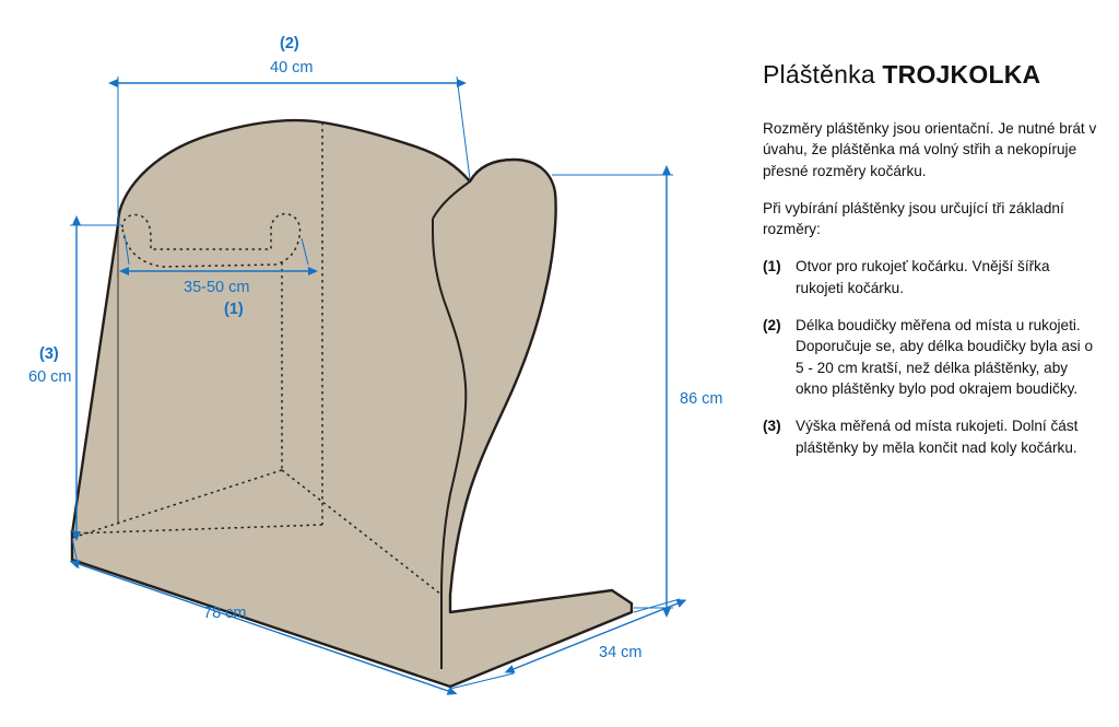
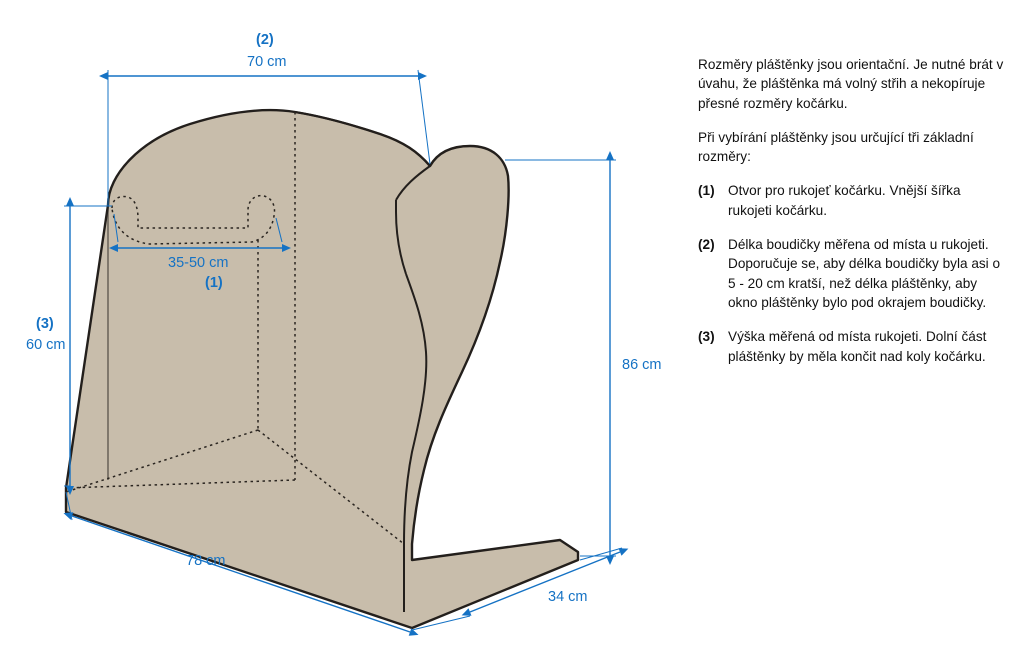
  (2)
- 40 cm
+ 70 cm
  35-50 cm
  (1)
  (3)
  60 cm
  86 cm
  78 cm
  34 cm
- Pláštěnka TROJKOLKA
  Rozměry pláštěnky jsou orientační. Je nutné brát v úvahu, že pláštěnka má volný střih a nekopíruje přesné rozměry kočárku.
  Při vybírání pláštěnky jsou určující tři základní rozměry:
  (1)
  Otvor pro rukojeť kočárku. Vnější šířka rukojeti kočárku.
  (2)
  Délka boudičky měřena od místa u rukojeti. Doporučuje se, aby délka boudičky byla asi o 5 - 20 cm kratší, než délka pláštěnky, aby okno pláštěnky bylo pod okrajem boudičky.
  (3)
  Výška měřená od místa rukojeti. Dolní část pláštěnky by měla končit nad koly kočárku.
